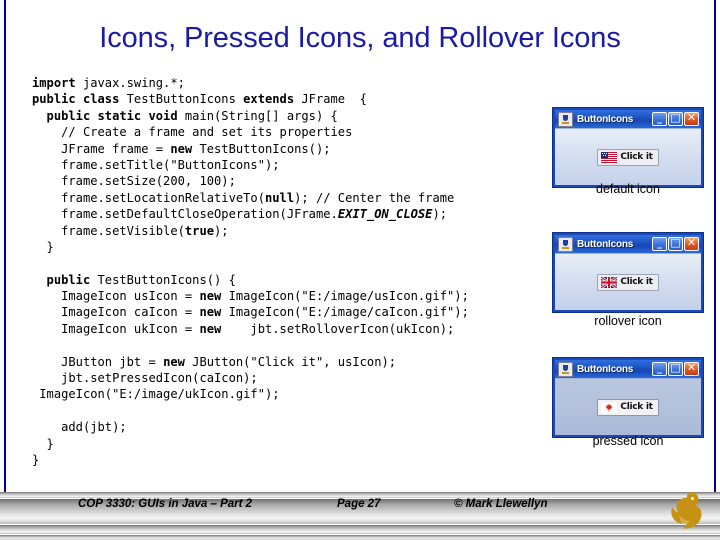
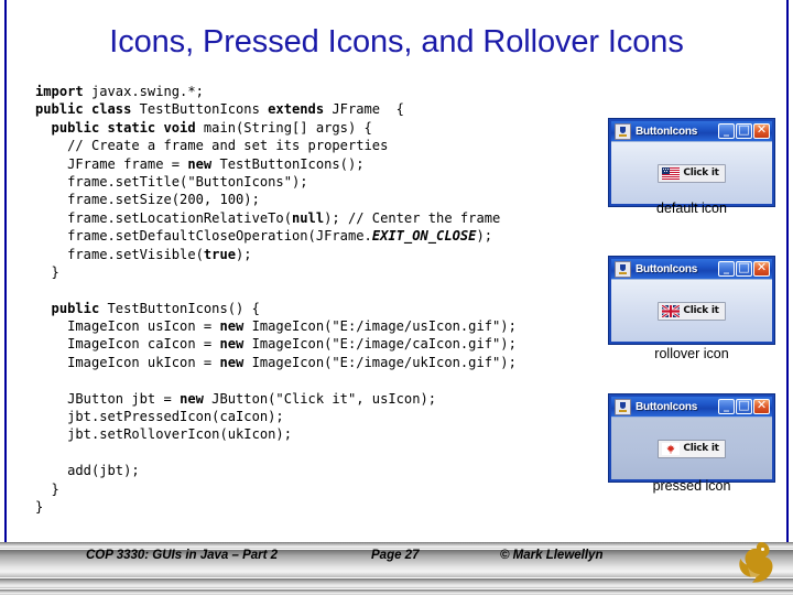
  Icons, Pressed Icons, and Rollover Icons
  import javax.swing.*;
  public class TestButtonIcons extends JFrame {
  public static void main(String[] args) {
  // Create a frame and set its properties
  JFrame frame = new TestButtonIcons();
  frame.setTitle("ButtonIcons");
  frame.setSize(200, 100);
  frame.setLocationRelativeTo(null); // Center the frame
  frame.setDefaultCloseOperation(JFrame.EXIT_ON_CLOSE);
  frame.setVisible(true);
  }
  public TestButtonIcons() {
  ImageIcon usIcon = new ImageIcon("E:/image/usIcon.gif");
  ImageIcon caIcon = new ImageIcon("E:/image/caIcon.gif");
- ImageIcon ukIcon = new jbt.setRolloverIcon(ukIcon);
+ ImageIcon ukIcon = new ImageIcon("E:/image/ukIcon.gif");
  JButton jbt = new JButton("Click it", usIcon);
  jbt.setPressedIcon(caIcon);
- ImageIcon("E:/image/ukIcon.gif");
+ jbt.setRolloverIcon(ukIcon);
  add(jbt);
  }
  }
  ButtonIcons
  _
  □
  ✕
  Click it
  default icon
  ButtonIcons
  _
  □
  ✕
  Click it
  rollover icon
  ButtonIcons
  _
  □
  ✕
  Click it
  pressed icon
  COP 3330: GUIs in Java – Part 2
  Page 27
  © Mark Llewellyn
